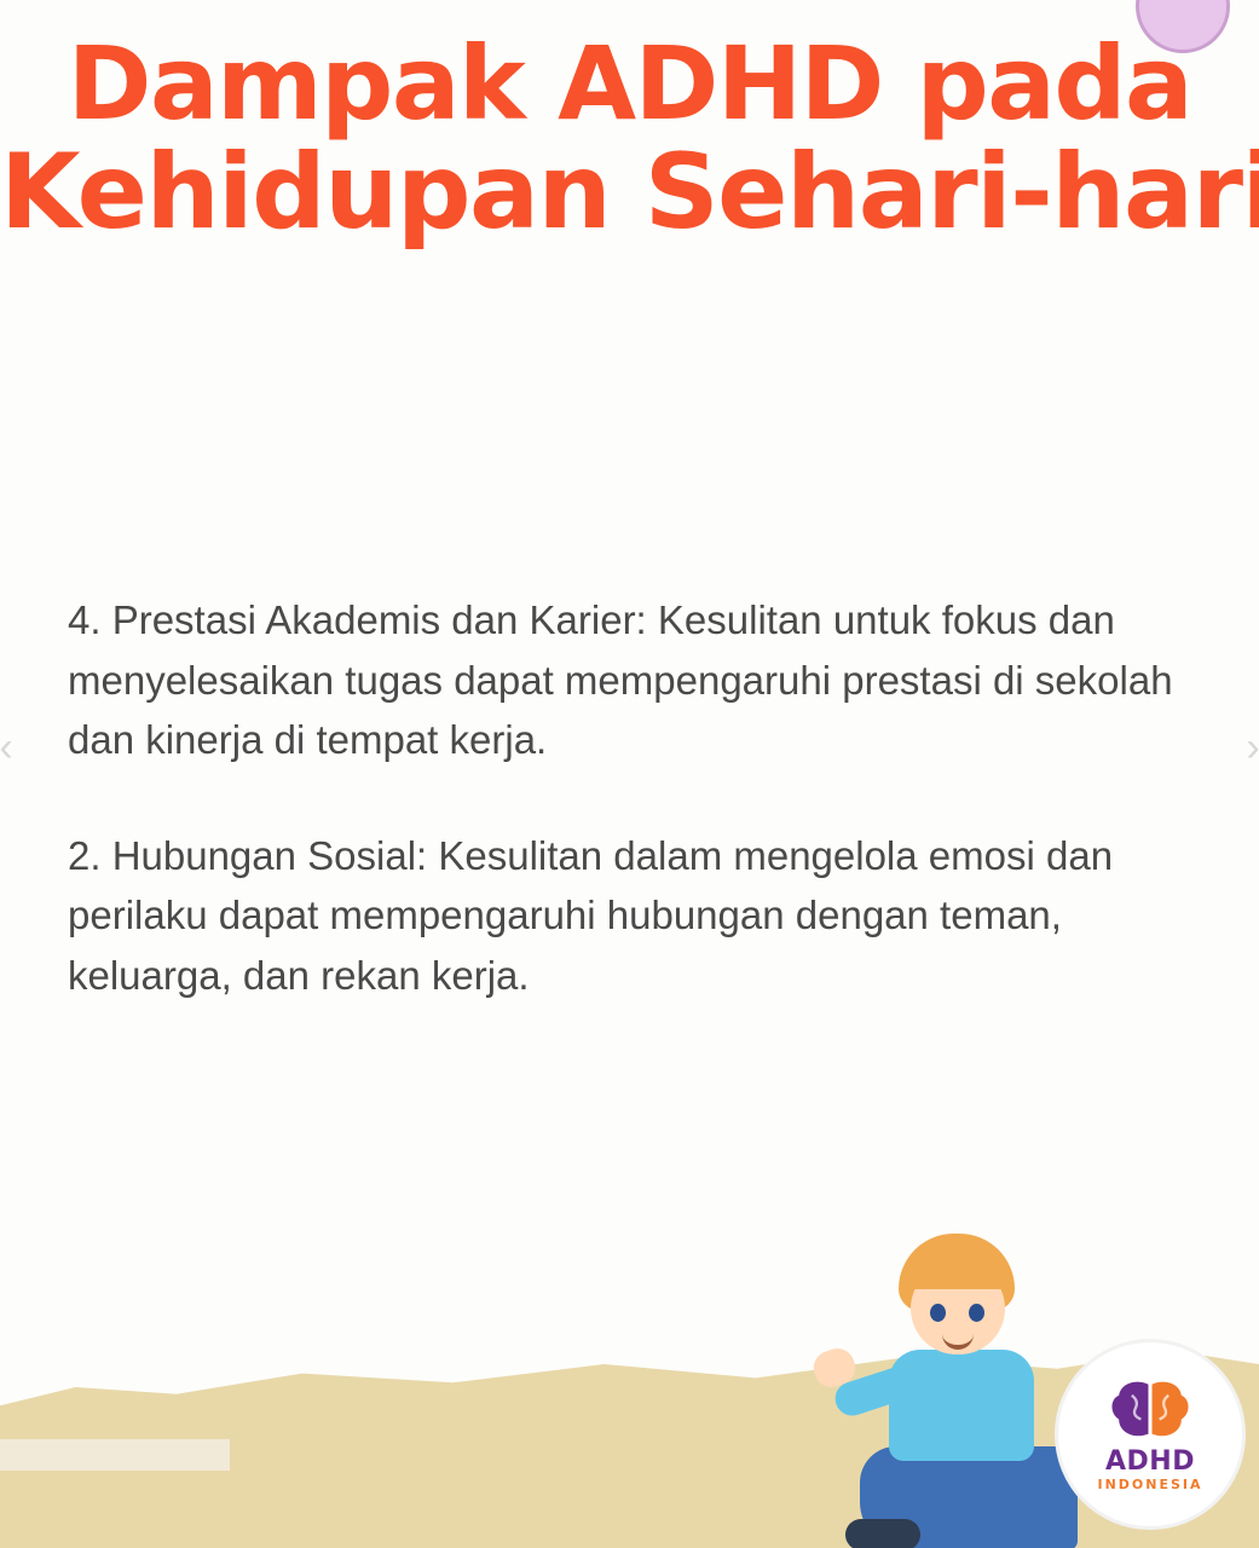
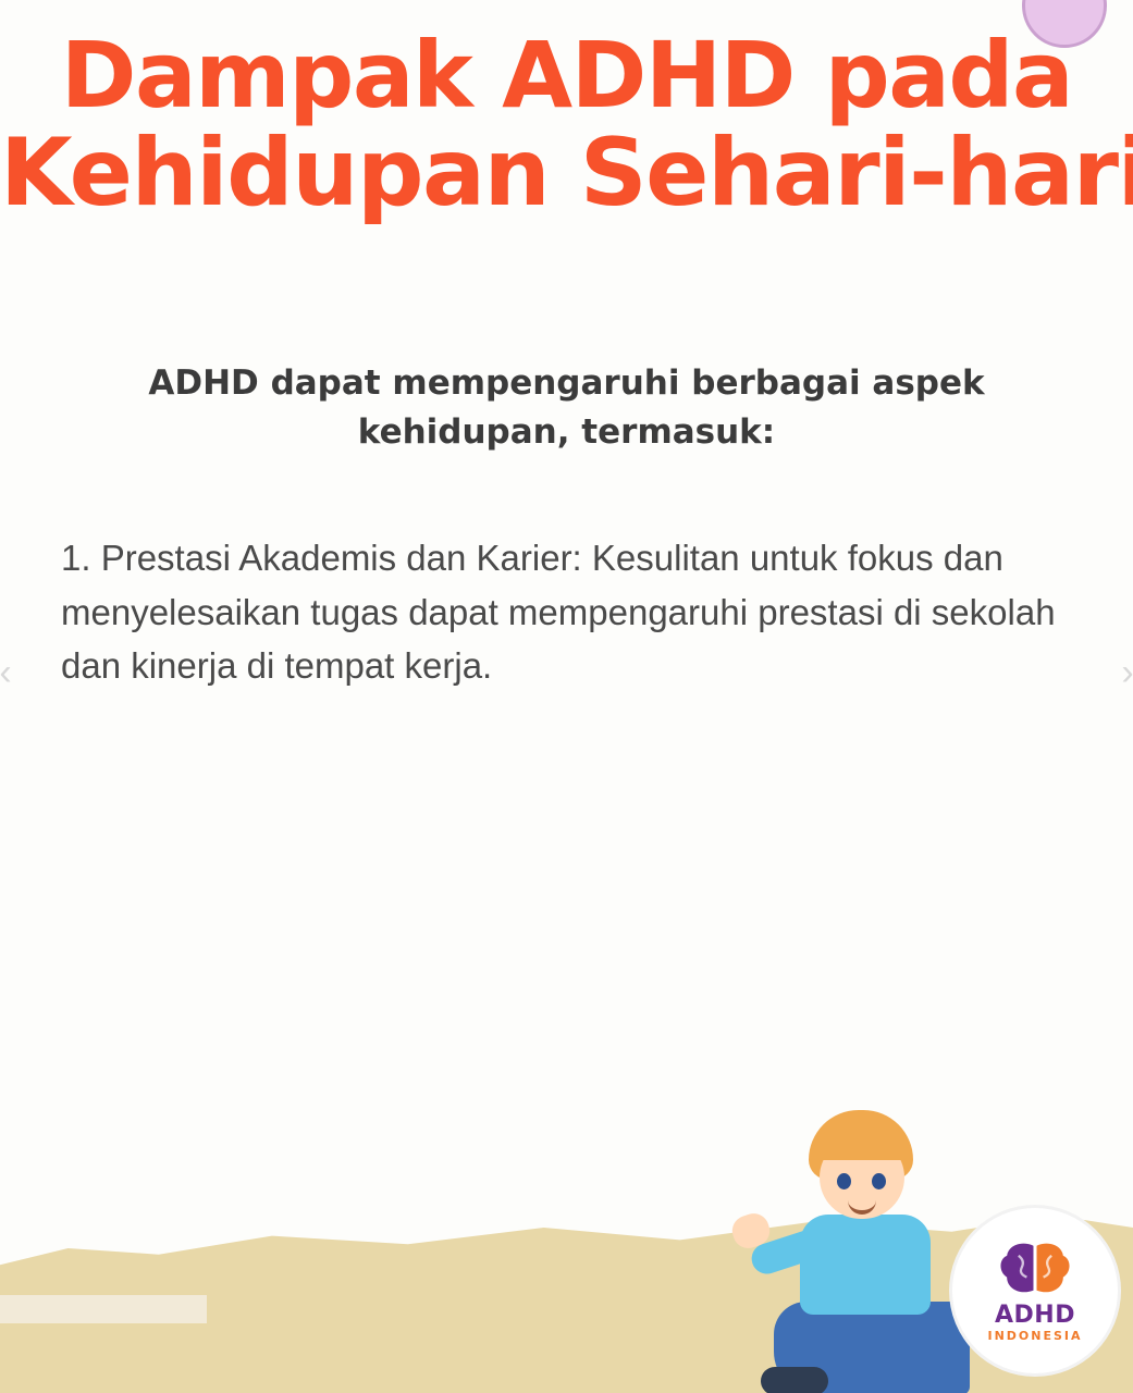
  ‹
  ›
  Dampak ADHD pada
  Kehidupan Sehari-hari
+ ADHD dapat mempengaruhi berbagai aspek kehidupan, termasuk:
- 4. Prestasi Akademis dan Karier: Kesulitan untuk fokus dan menyelesaikan tugas dapat mempengaruhi prestasi di sekolah dan kinerja di tempat kerja.
+ 1. Prestasi Akademis dan Karier: Kesulitan untuk fokus dan menyelesaikan tugas dapat mempengaruhi prestasi di sekolah dan kinerja di tempat kerja.
- 2. Hubungan Sosial: Kesulitan dalam mengelola emosi dan perilaku dapat mempengaruhi hubungan dengan teman, keluarga, dan rekan kerja.
  ADHD
  INDONESIA
